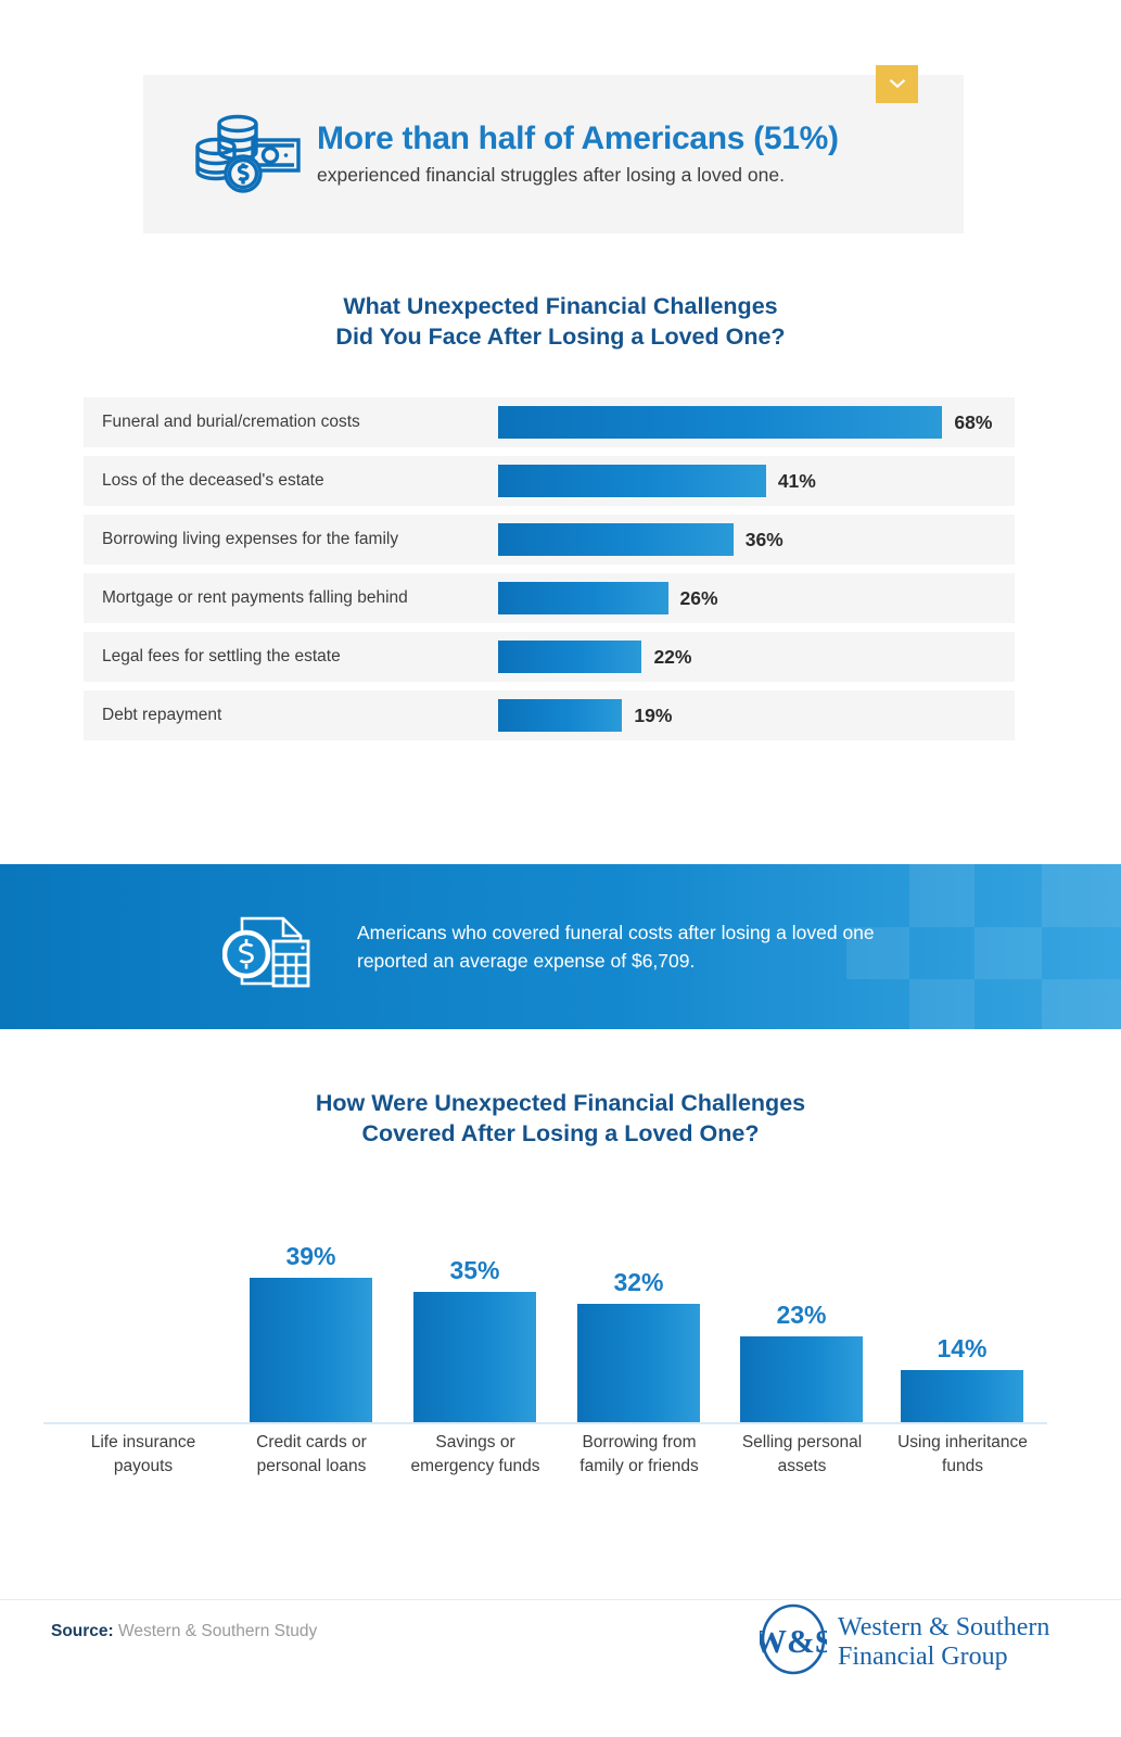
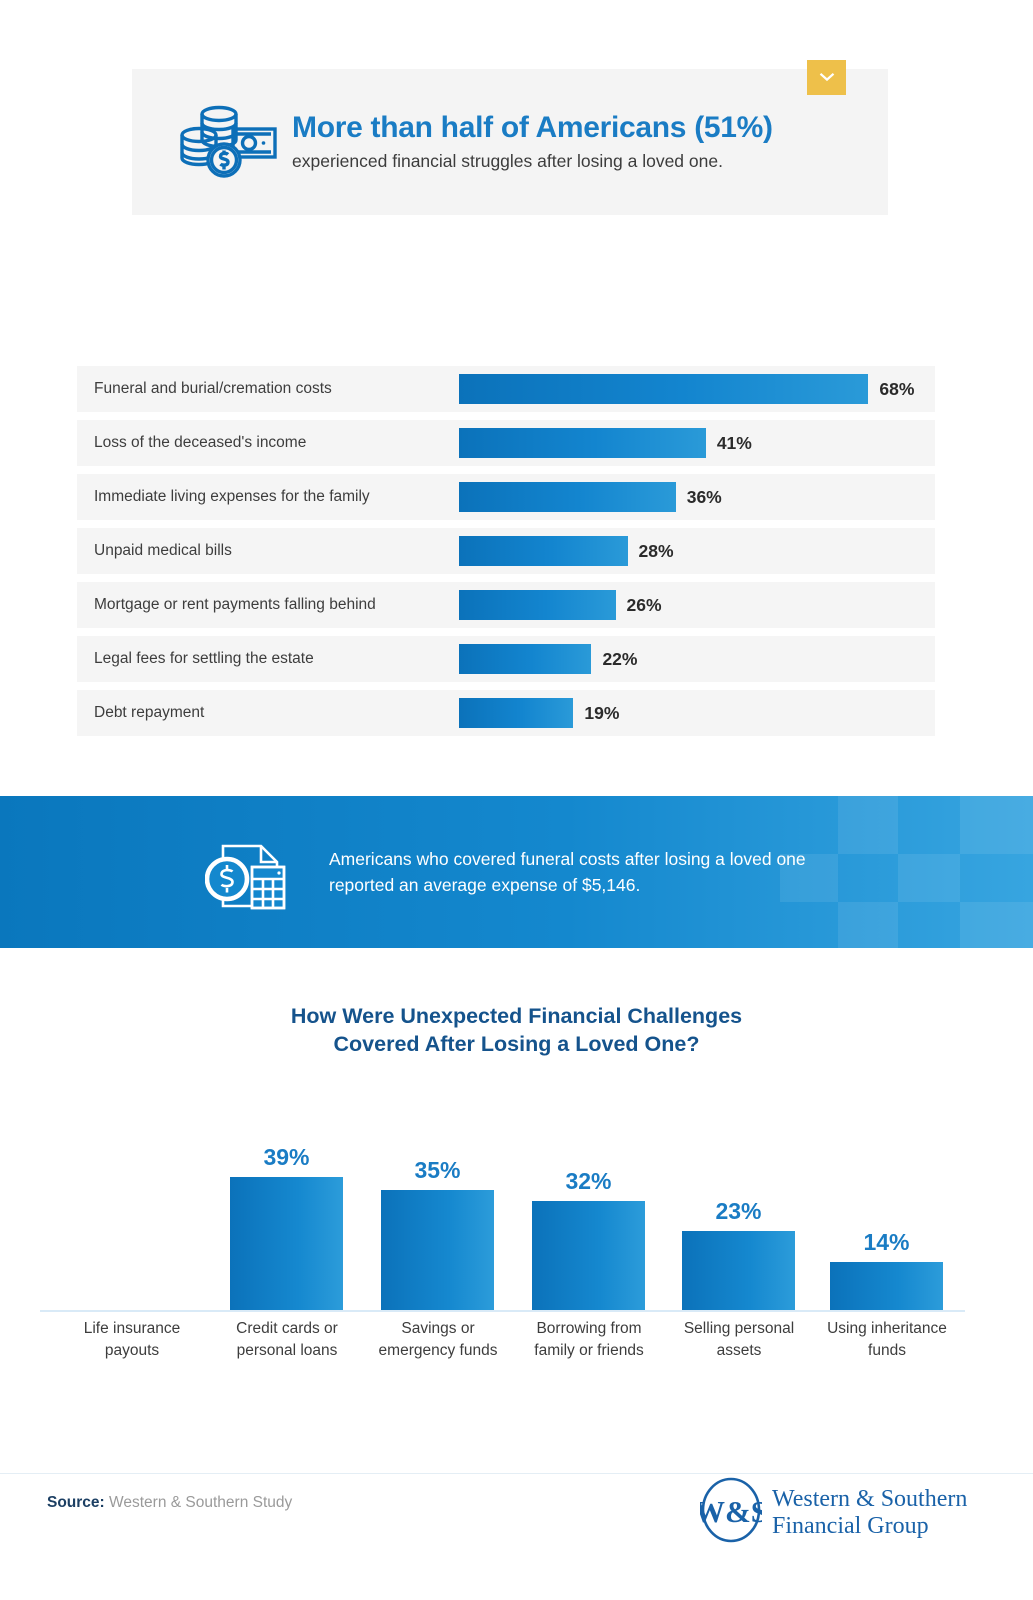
  More than half of Americans (51%)
  experienced financial struggles after losing a loved one.
- What Unexpected Financial Challenges
- Did You Face After Losing a Loved One?
  Funeral and burial/cremation costs
  68%
- Loss of the deceased's estate
+ Loss of the deceased's income
  41%
- Borrowing living expenses for the family
+ Immediate living expenses for the family
  36%
+ Unpaid medical bills
+ 28%
  Mortgage or rent payments falling behind
  26%
  Legal fees for settling the estate
  22%
  Debt repayment
  19%
- Americans who covered funeral costs after losing a loved one reported an average expense of $6,709.
+ Americans who covered funeral costs after losing a loved one reported an average expense of $5,146.
  How Were Unexpected Financial Challenges
  Covered After Losing a Loved One?
  Life insurance payouts
  39%
  Credit cards or personal loans
  35%
  Savings or emergency funds
  32%
  Borrowing from family or friends
  23%
  Selling personal assets
  14%
  Using inheritance funds
  Source: Western & Southern Study
  W&S
  Western & Southern
  Financial Group
